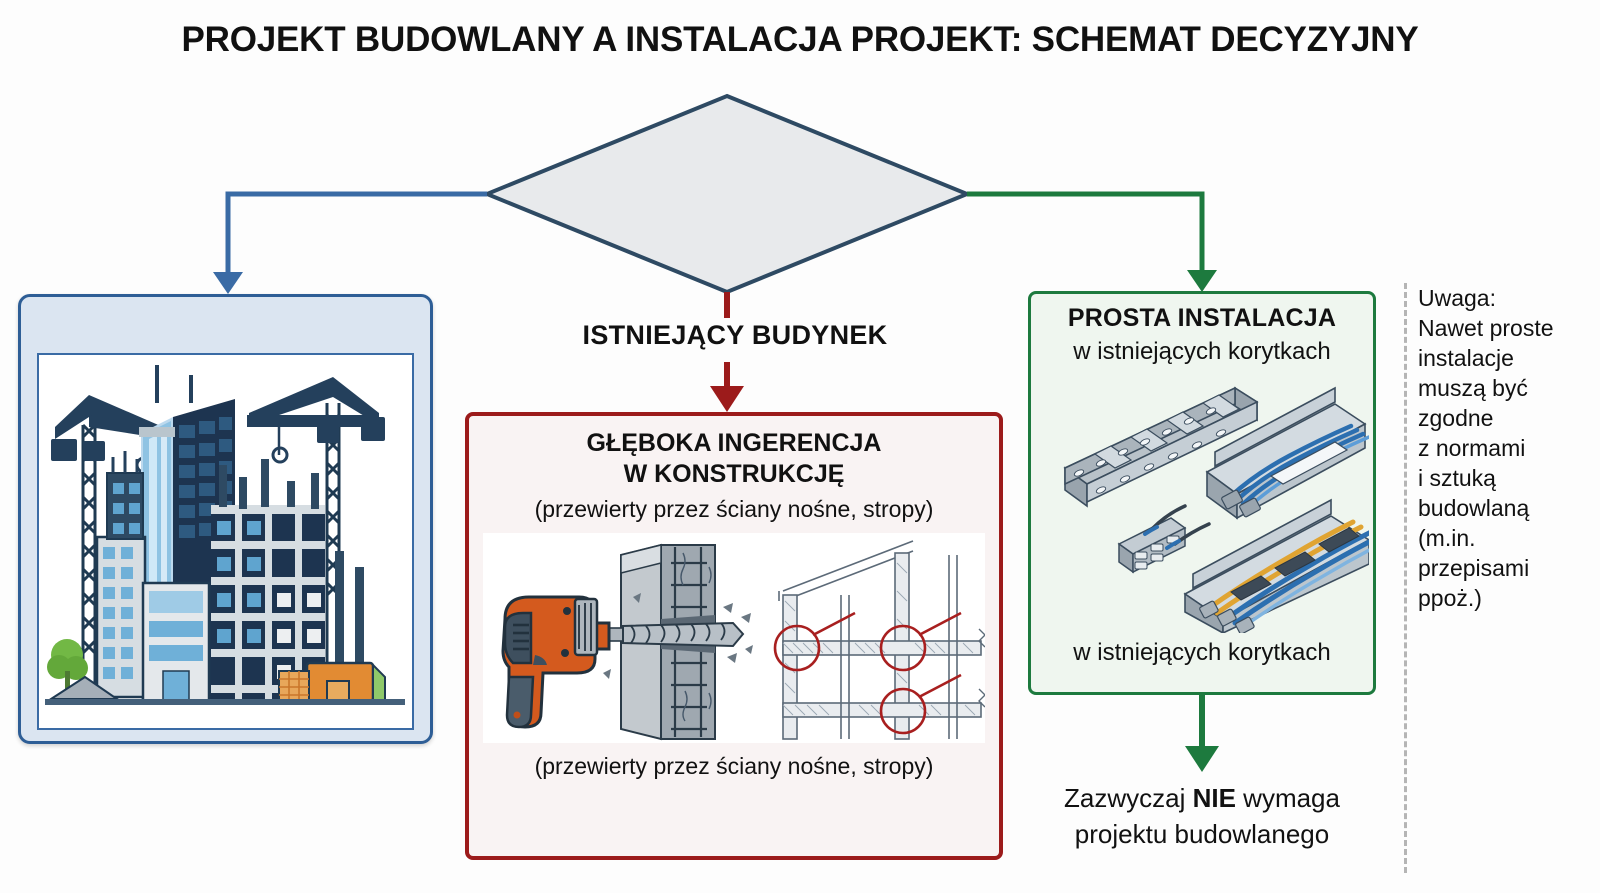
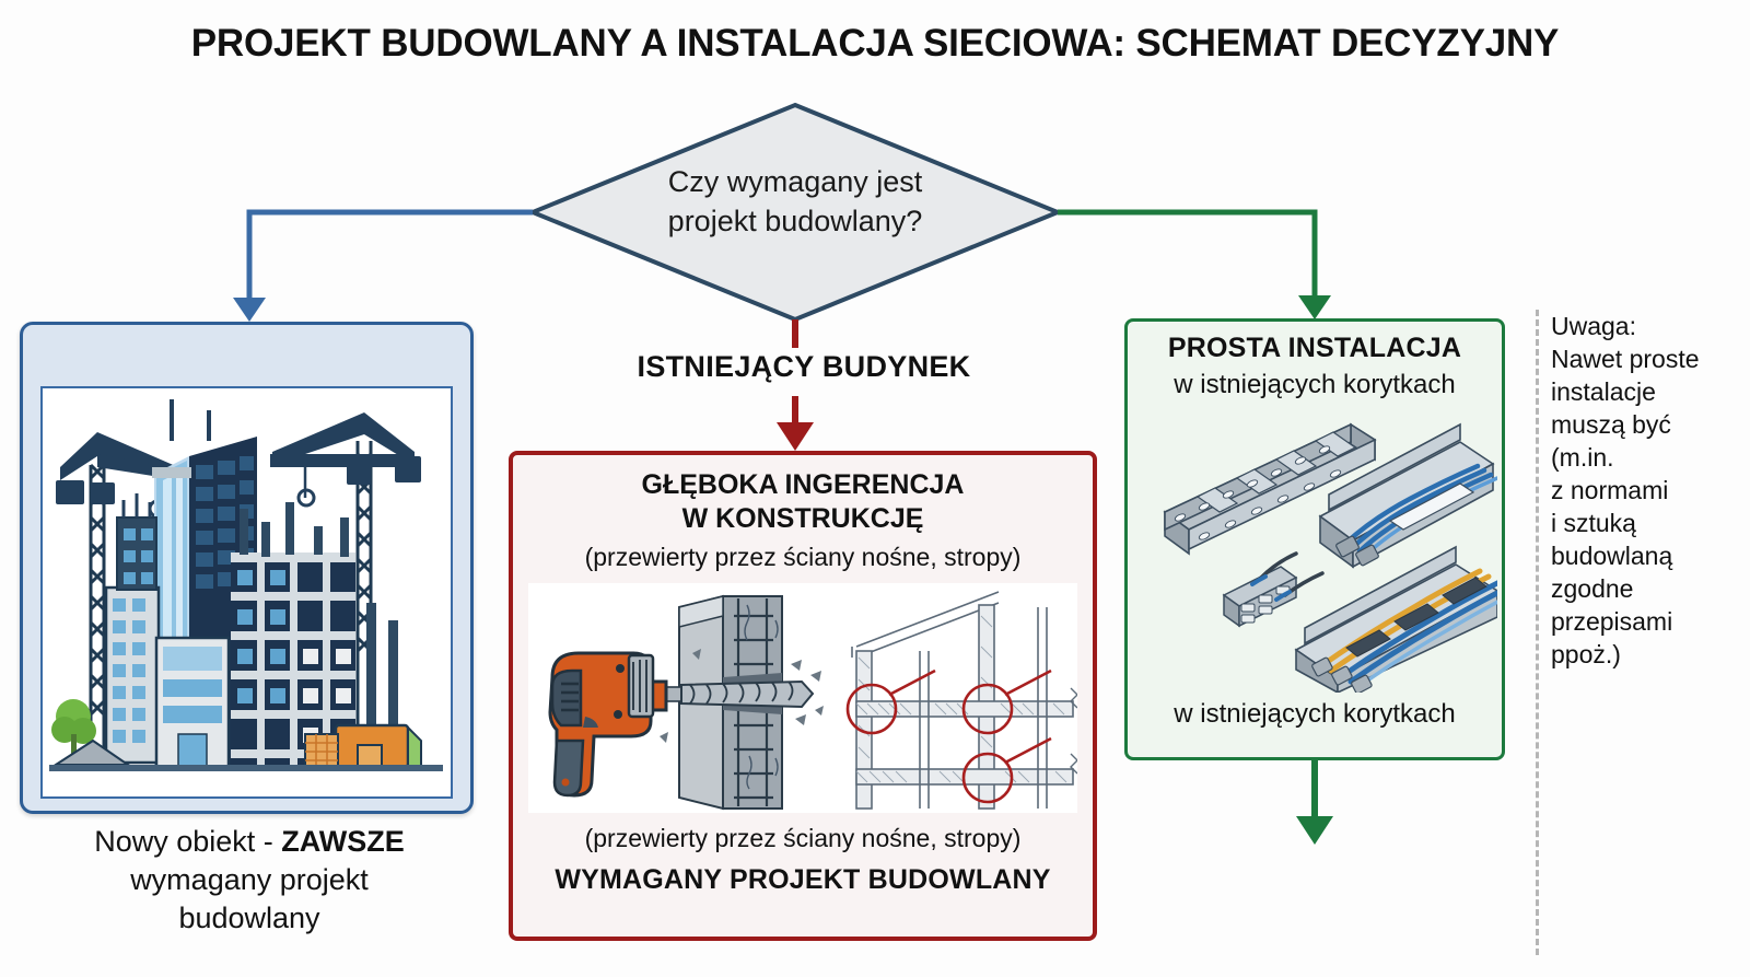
- PROJEKT BUDOWLANY A INSTALACJA PROJEKT: SCHEMAT DECYZYJNY
+ PROJEKT BUDOWLANY A INSTALACJA SIECIOWA: SCHEMAT DECYZYJNY
+ Czy wymagany jest
+ projekt budowlany?
+ Nowy obiekt - ZAWSZE
+ wymagany projekt
+ budowlany
  ISTNIEJĄCY BUDYNEK
  GŁĘBOKA INGERENCJA
  W KONSTRUKCJĘ
  (przewierty przez ściany nośne, stropy)
  (przewierty przez ściany nośne, stropy)
+ WYMAGANY PROJEKT BUDOWLANY
  PROSTA INSTALACJA
  w istniejących korytkach
  w istniejących korytkach
- Zazwyczaj NIE wymaga
- projektu budowlanego
  Uwaga:
  Nawet proste
  instalacje
  muszą być
- zgodne
+ (m.in.
  z normami
  i sztuką
  budowlaną
- (m.in.
+ zgodne
  przepisami
  ppoż.)
